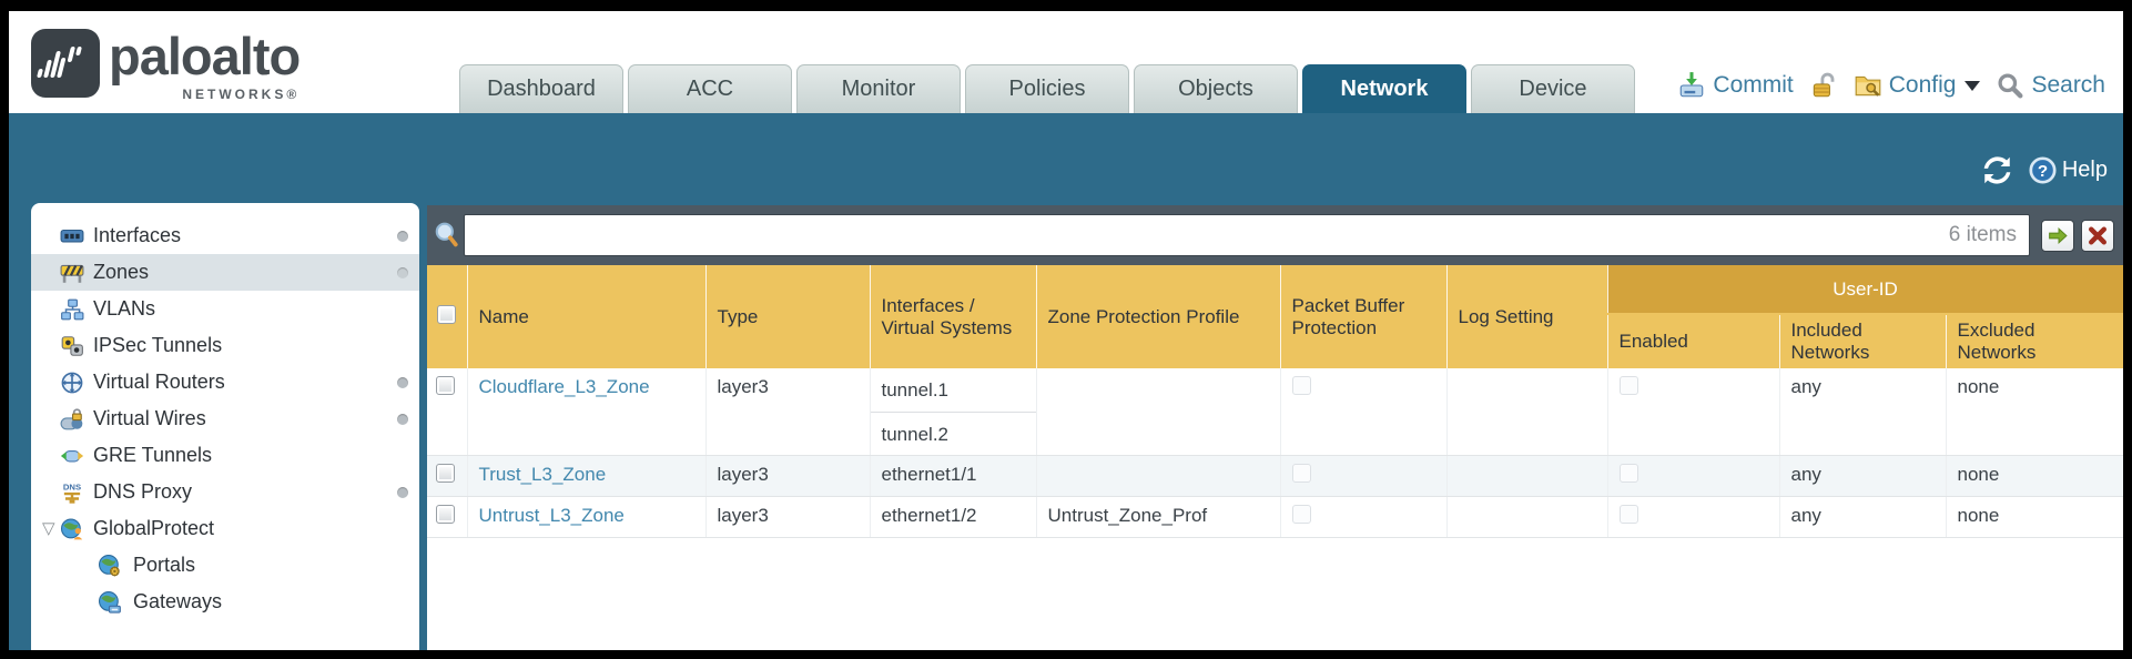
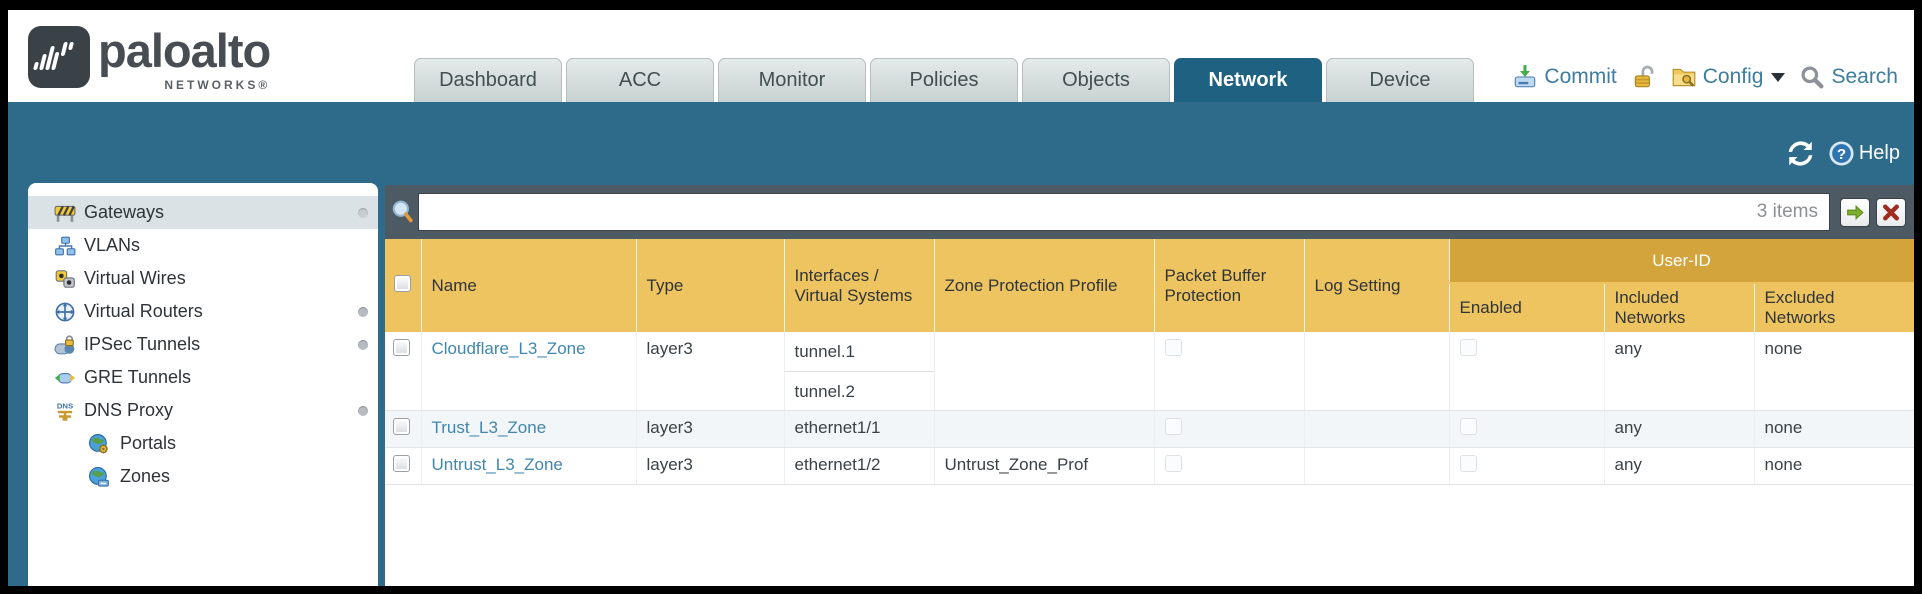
  paloalto
  NETWORKS®
  Dashboard
  ACC
  Monitor
  Policies
  Objects
  Network
  Device
  Commit
  Config
  Search
  ?
  Help
- Interfaces
- Zones
+ Gateways
  VLANs
- IPSec Tunnels
+ Virtual Wires
  Virtual Routers
- Virtual Wires
+ IPSec Tunnels
  GRE Tunnels
  DNS
  DNS Proxy
- ▽
- GlobalProtect
  Portals
- Gateways
+ Zones
- 6 items
+ 3 items
  	Name	Type	Interfaces / Virtual Systems	Zone Protection Profile	Packet Buffer Protection	Log Setting	User-ID
  Enabled	Included Networks	Excluded Networks
  	Cloudflare_L3_Zone	layer3	tunnel.1tunnel.2					any	none
  	Trust_L3_Zone	layer3	ethernet1/1					any	none
  	Untrust_L3_Zone	layer3	ethernet1/2	Untrust_Zone_Prof				any	none
